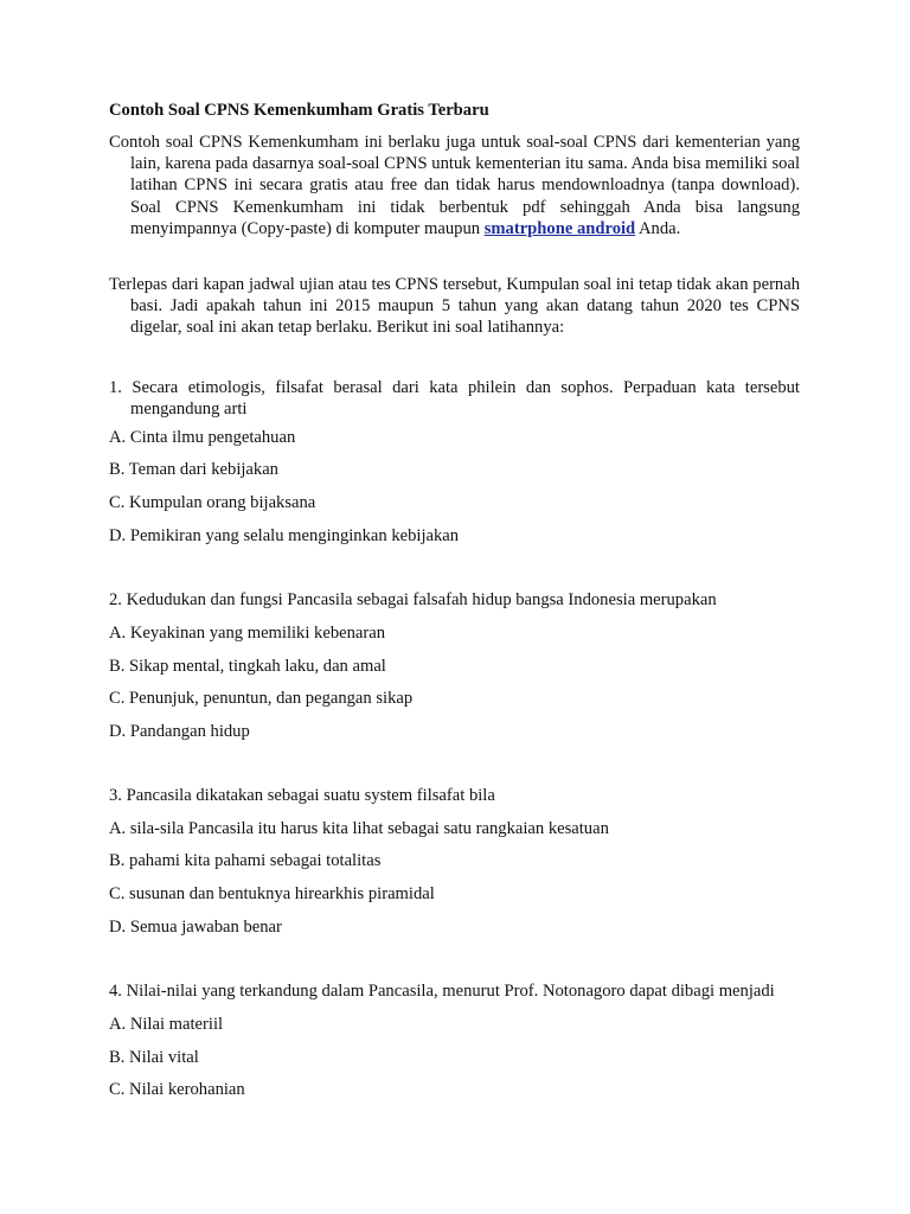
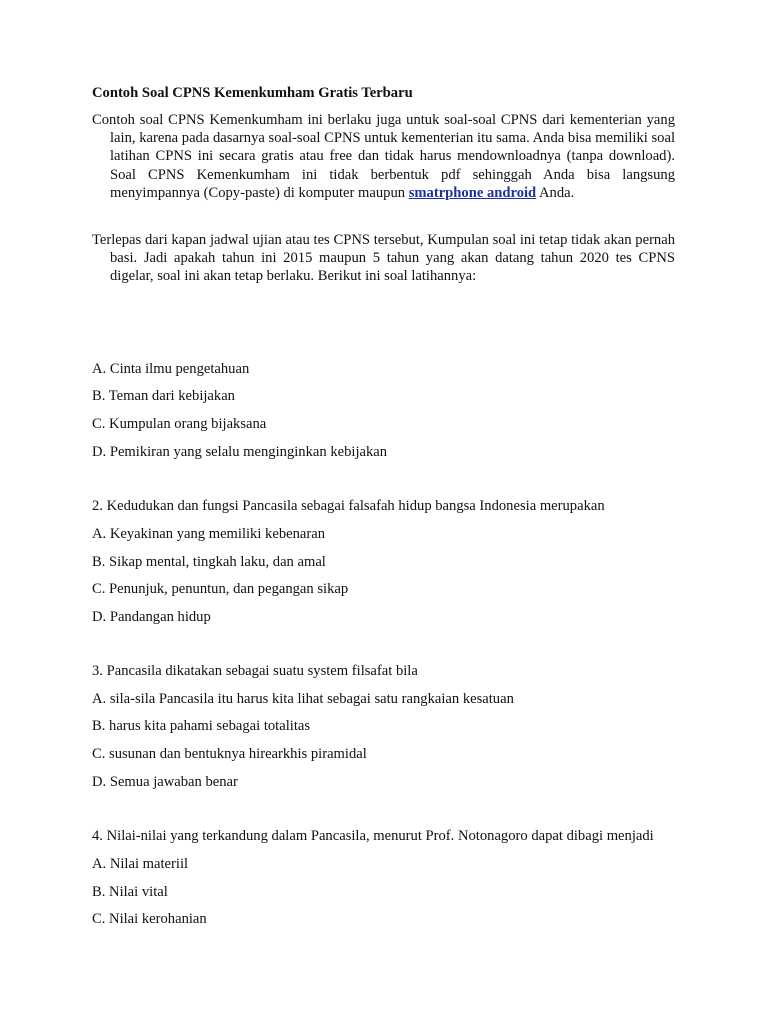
  Contoh Soal CPNS Kemenkumham Gratis Terbaru
  Contoh soal CPNS Kemenkumham ini berlaku juga untuk soal-soal CPNS dari kementerian yang lain, karena pada dasarnya soal-soal CPNS untuk kementerian itu sama. Anda bisa memiliki soal latihan CPNS ini secara gratis atau free dan tidak harus mendownloadnya (tanpa download). Soal CPNS Kemenkumham ini tidak berbentuk pdf sehinggah Anda bisa langsung menyimpannya (Copy-paste) di komputer maupun smatrphone android Anda.
  Terlepas dari kapan jadwal ujian atau tes CPNS tersebut, Kumpulan soal ini tetap tidak akan pernah basi. Jadi apakah tahun ini 2015 maupun 5 tahun yang akan datang tahun 2020 tes CPNS digelar, soal ini akan tetap berlaku. Berikut ini soal latihannya:
- 1. Secara etimologis, filsafat berasal dari kata philein dan sophos. Perpaduan kata tersebut mengandung arti
  A. Cinta ilmu pengetahuan
  B. Teman dari kebijakan
  C. Kumpulan orang bijaksana
  D. Pemikiran yang selalu menginginkan kebijakan
  2. Kedudukan dan fungsi Pancasila sebagai falsafah hidup bangsa Indonesia merupakan
  A. Keyakinan yang memiliki kebenaran
  B. Sikap mental, tingkah laku, dan amal
  C. Penunjuk, penuntun, dan pegangan sikap
  D. Pandangan hidup
  3. Pancasila dikatakan sebagai suatu system filsafat bila
  A. sila-sila Pancasila itu harus kita lihat sebagai satu rangkaian kesatuan
- B. pahami kita pahami sebagai totalitas
+ B. harus kita pahami sebagai totalitas
  C. susunan dan bentuknya hirearkhis piramidal
  D. Semua jawaban benar
  4. Nilai-nilai yang terkandung dalam Pancasila, menurut Prof. Notonagoro dapat dibagi menjadi
  A. Nilai materiil
  B. Nilai vital
  C. Nilai kerohanian
